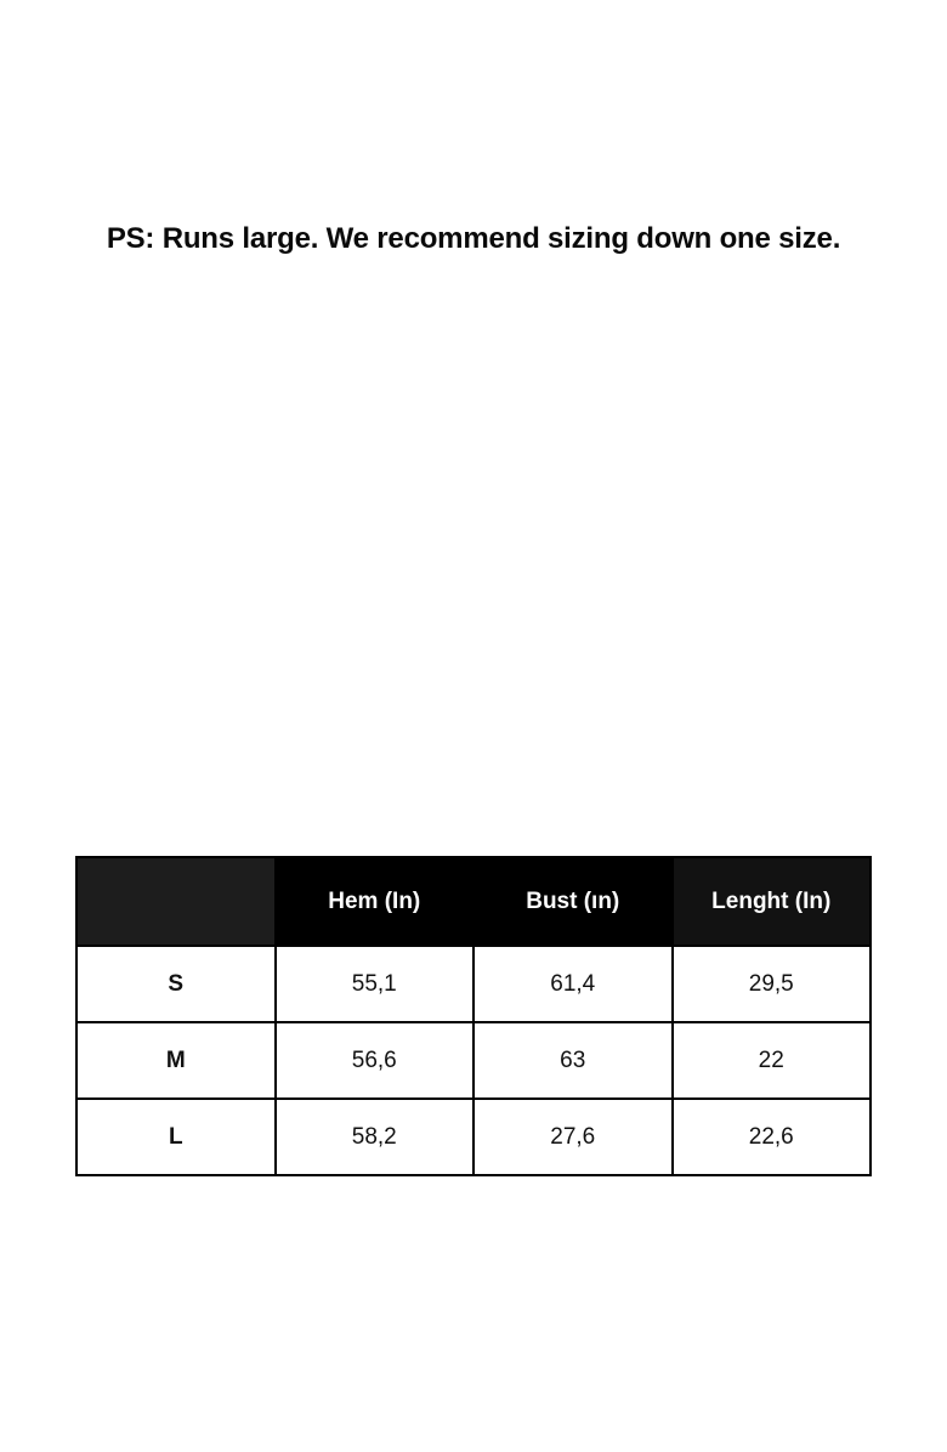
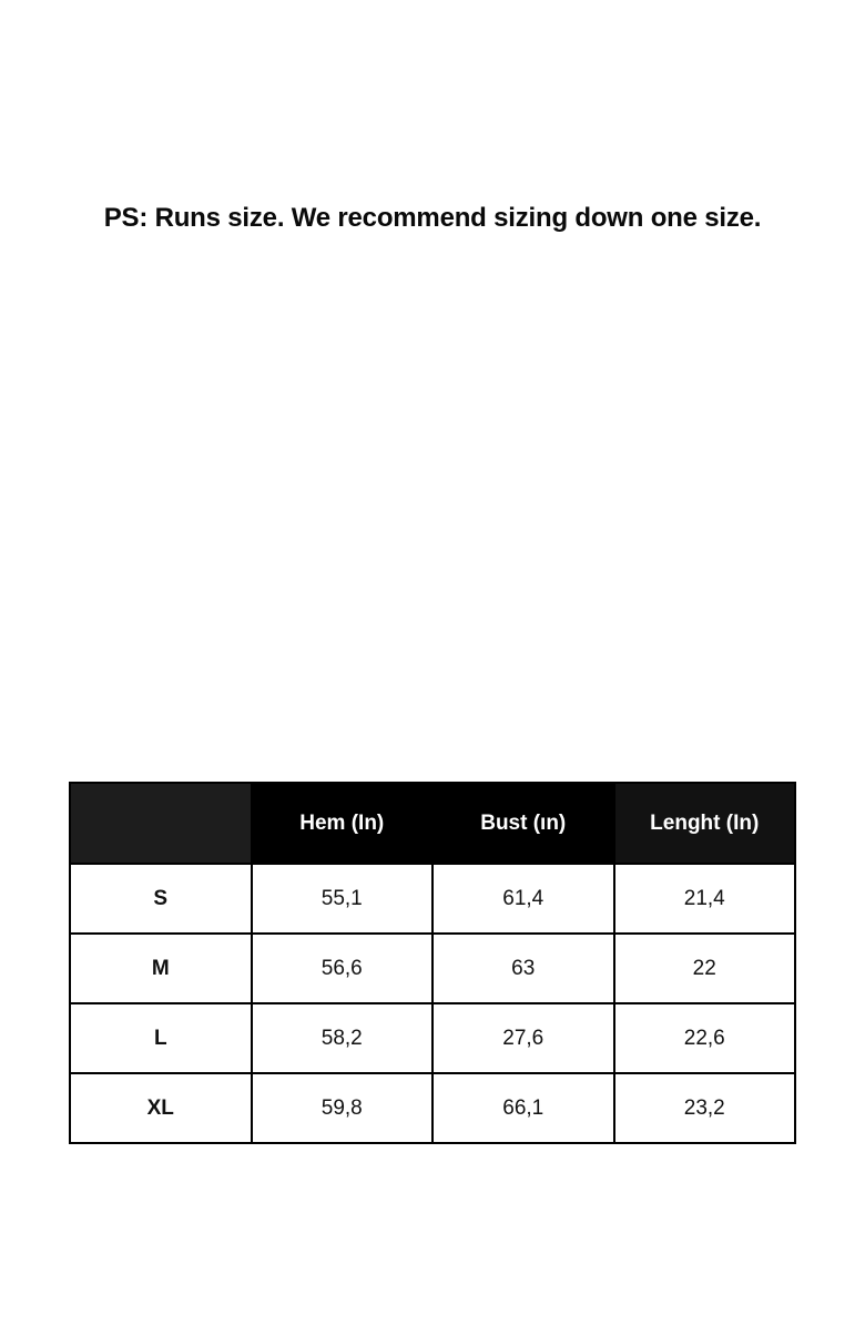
- PS: Runs large. We recommend sizing down one size.
+ PS: Runs size. We recommend sizing down one size.
  	Hem (In)	Bust (ın)	Lenght (In)
- S	55,1	61,4	29,5
+ S	55,1	61,4	21,4
  M	56,6	63	22
  L	58,2	27,6	22,6
+ XL	59,8	66,1	23,2
